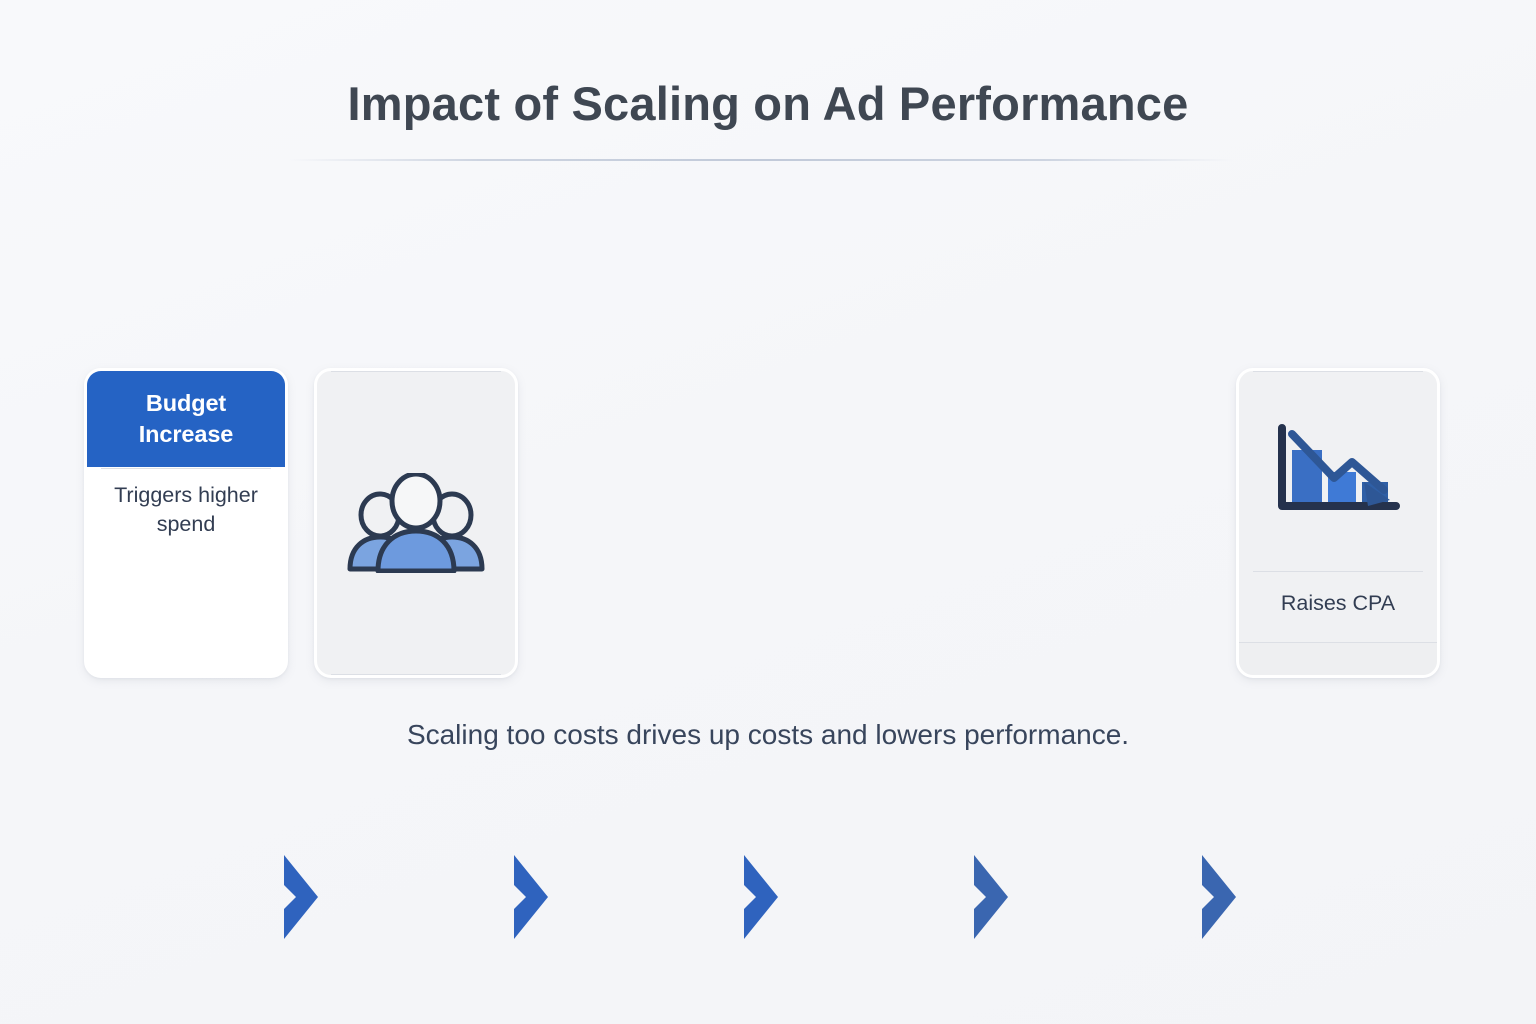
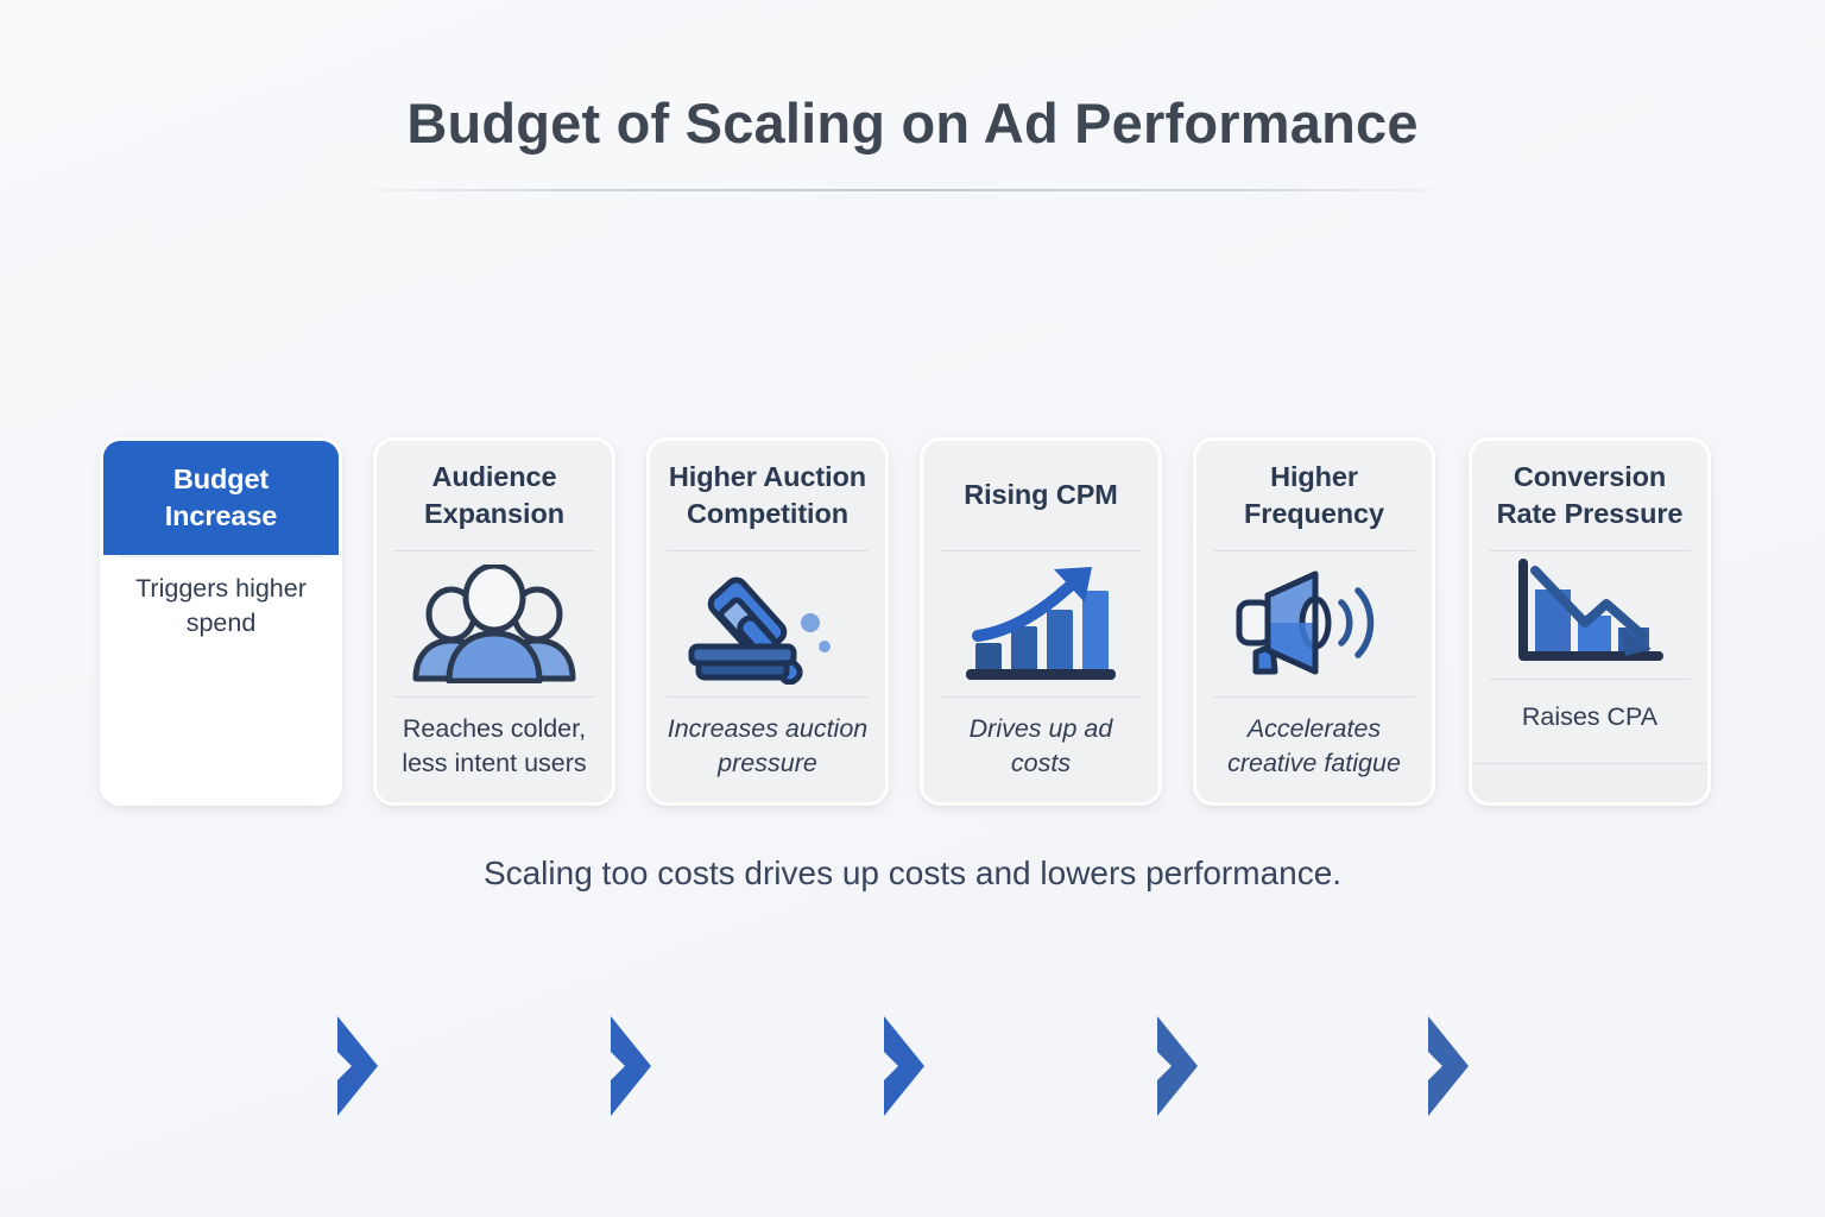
- Impact of Scaling on Ad Performance
+ Budget of Scaling on Ad Performance
  Budget Increase
  Triggers higher spend
+ Audience Expansion
+ Reaches colder, less intent users
+ Higher Auction Competition
+ Increases auction pressure
+ Rising CPM
+ Drives up ad costs
+ Higher Frequency
+ Accelerates creative fatigue
+ Conversion Rate Pressure
  Raises CPA
  Scaling too costs drives up costs and lowers performance.
